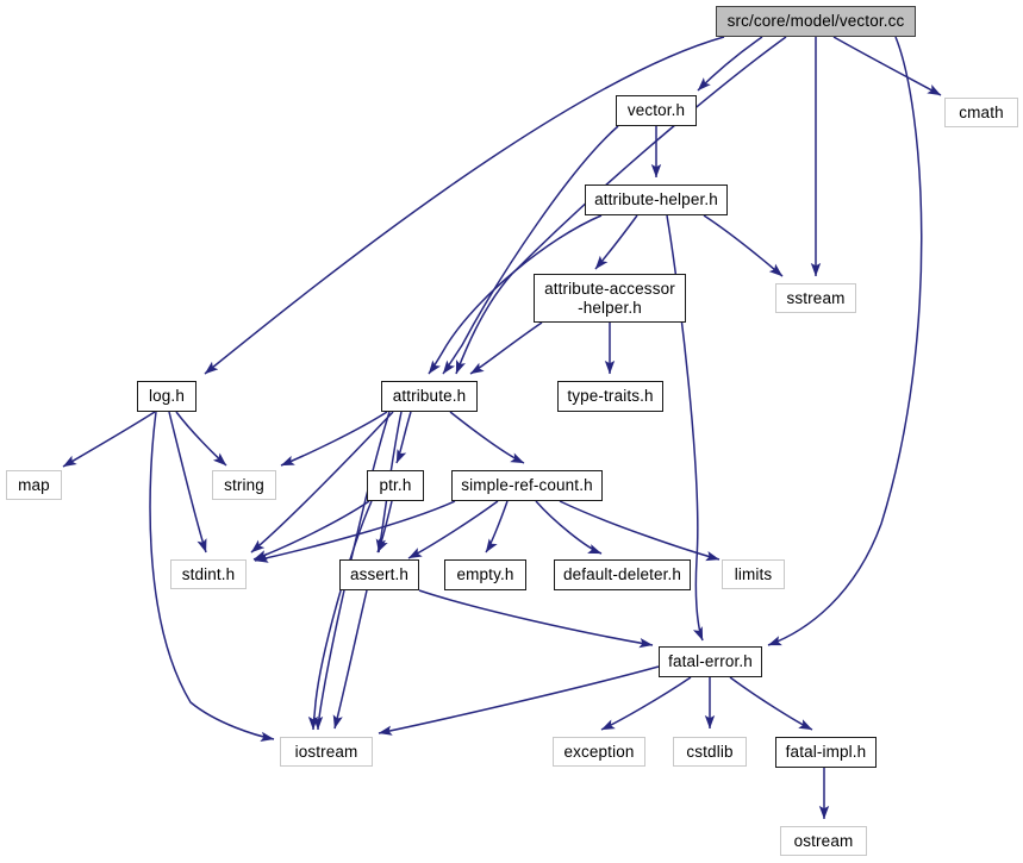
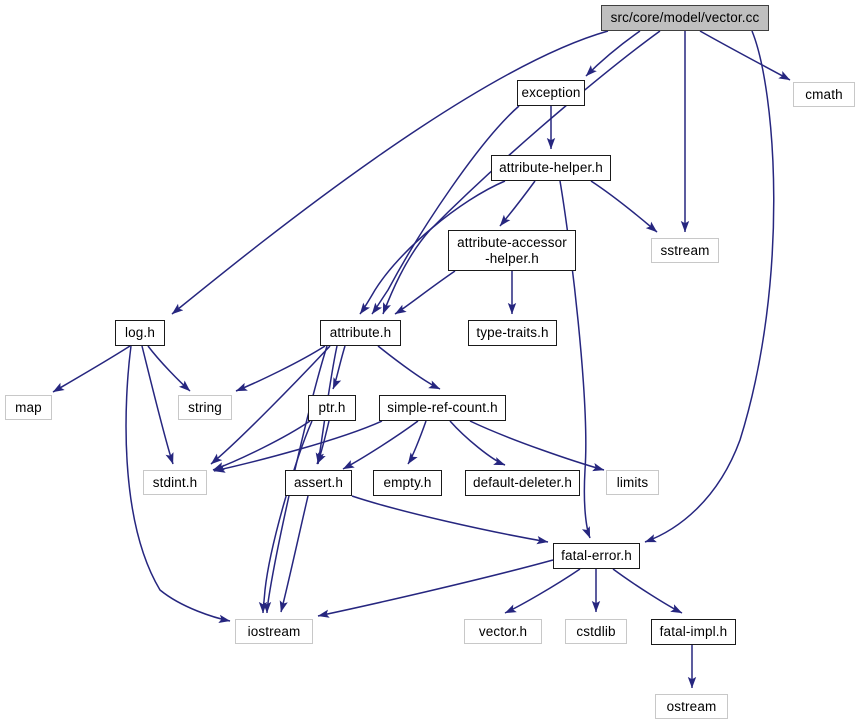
  src/core/model/vector.cc
- vector.h
+ exception
  cmath
  attribute-helper.h
  attribute-accessor
  -helper.h
  sstream
  log.h
  attribute.h
  type-traits.h
  map
  string
  ptr.h
  simple-ref-count.h
  stdint.h
  assert.h
  empty.h
  default-deleter.h
  limits
  fatal-error.h
  iostream
- exception
+ vector.h
  cstdlib
  fatal-impl.h
  ostream
